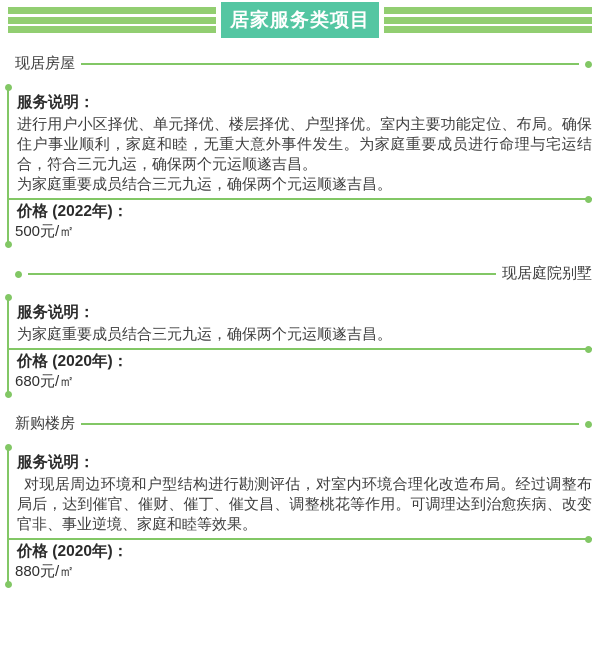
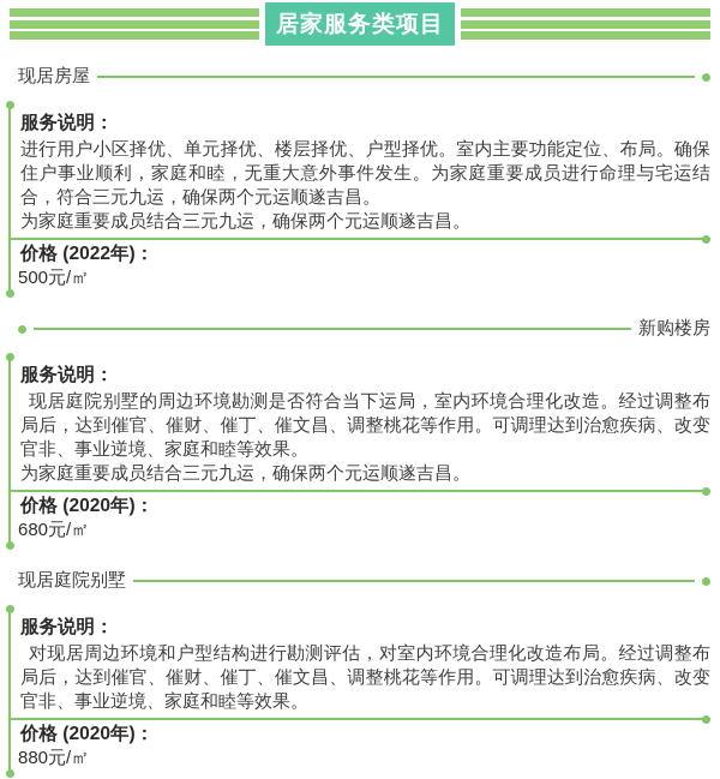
  居家服务类项目
  现居房屋
  服务说明：
  进行用户小区择优、单元择优、楼层择优、户型择优。室内主要功能定位、布局。确保住户事业顺利，家庭和睦，无重大意外事件发生。为家庭重要成员进行命理与宅运结合，符合三元九运，确保两个元运顺遂吉昌。
  为家庭重要成员结合三元九运，确保两个元运顺遂吉昌。
  价格 (2022年)：
  500元/㎡
- 现居庭院别墅
+ 新购楼房
  服务说明：
+ 现居庭院别墅的周边环境勘测是否符合当下运局，室内环境合理化改造。经过调整布局后，达到催官、催财、催丁、催文昌、调整桃花等作用。可调理达到治愈疾病、改变官非、事业逆境、家庭和睦等效果。
  为家庭重要成员结合三元九运，确保两个元运顺遂吉昌。
  价格 (2020年)：
  680元/㎡
- 新购楼房
+ 现居庭院别墅
  服务说明：
  对现居周边环境和户型结构进行勘测评估，对室内环境合理化改造布局。经过调整布局后，达到催官、催财、催丁、催文昌、调整桃花等作用。可调理达到治愈疾病、改变官非、事业逆境、家庭和睦等效果。
  价格 (2020年)：
  880元/㎡
